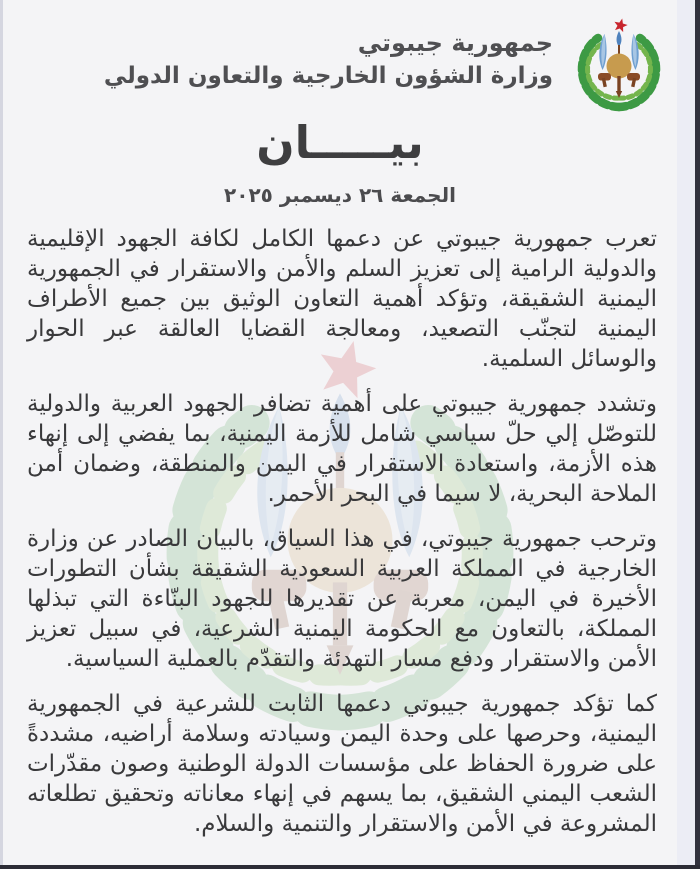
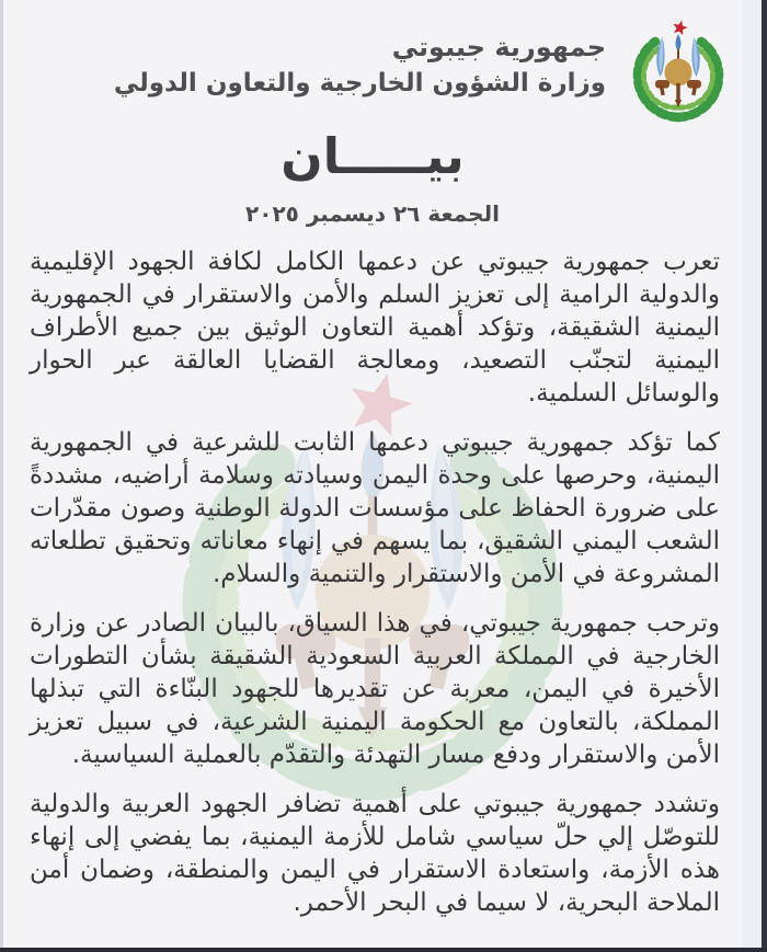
  جمهورية جيبوتي
  وزارة الشؤون الخارجية والتعاون الدولي
  بيـــــان
  الجمعة ٢٦ ديسمبر ٢٠٢٥
  تعرب جمهورية جيبوتي عن دعمها الكامل لكافة الجهود الإقليمية والدولية الرامية إلى تعزيز السلم والأمن والاستقرار في الجمهورية اليمنية الشقيقة، وتؤكد أهمية التعاون الوثيق بين جميع الأطراف اليمنية لتجنّب التصعيد، ومعالجة القضايا العالقة عبر الحوار والوسائل السلمية.
- وتشدد جمهورية جيبوتي على أهمية تضافر الجهود العربية والدولية للتوصّل إلي حلّ سياسي شامل للأزمة اليمنية، بما يفضي إلى إنهاء هذه الأزمة، واستعادة الاستقرار في اليمن والمنطقة، وضمان أمن الملاحة البحرية، لا سيما في البحر الأحمر.
+ كما تؤكد جمهورية جيبوتي دعمها الثابت للشرعية في الجمهورية اليمنية، وحرصها على وحدة اليمن وسيادته وسلامة أراضيه، مشددةً على ضرورة الحفاظ على مؤسسات الدولة الوطنية وصون مقدّرات الشعب اليمني الشقيق، بما يسهم في إنهاء معاناته وتحقيق تطلعاته المشروعة في الأمن والاستقرار والتنمية والسلام.
  وترحب جمهورية جيبوتي، في هذا السياق، بالبيان الصادر عن وزارة الخارجية في المملكة العربية السعودية الشقيقة بشأن التطورات الأخيرة في اليمن، معربة عن تقديرها للجهود البنّاءة التي تبذلها المملكة، بالتعاون مع الحكومة اليمنية الشرعية، في سبيل تعزيز الأمن والاستقرار ودفع مسار التهدئة والتقدّم بالعملية السياسية.
- كما تؤكد جمهورية جيبوتي دعمها الثابت للشرعية في الجمهورية اليمنية، وحرصها على وحدة اليمن وسيادته وسلامة أراضيه، مشددةً على ضرورة الحفاظ على مؤسسات الدولة الوطنية وصون مقدّرات الشعب اليمني الشقيق، بما يسهم في إنهاء معاناته وتحقيق تطلعاته المشروعة في الأمن والاستقرار والتنمية والسلام.
+ وتشدد جمهورية جيبوتي على أهمية تضافر الجهود العربية والدولية للتوصّل إلي حلّ سياسي شامل للأزمة اليمنية، بما يفضي إلى إنهاء هذه الأزمة، واستعادة الاستقرار في اليمن والمنطقة، وضمان أمن الملاحة البحرية، لا سيما في البحر الأحمر.
